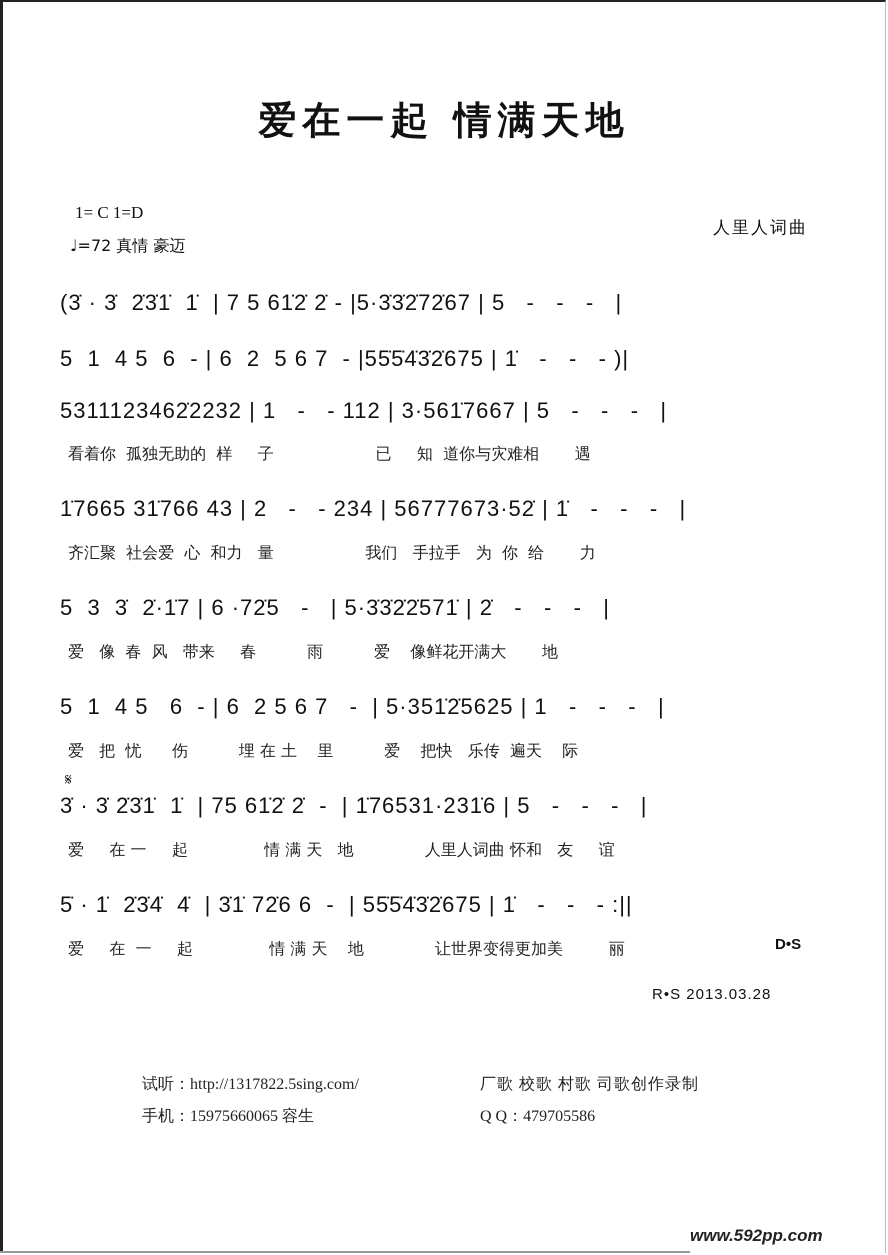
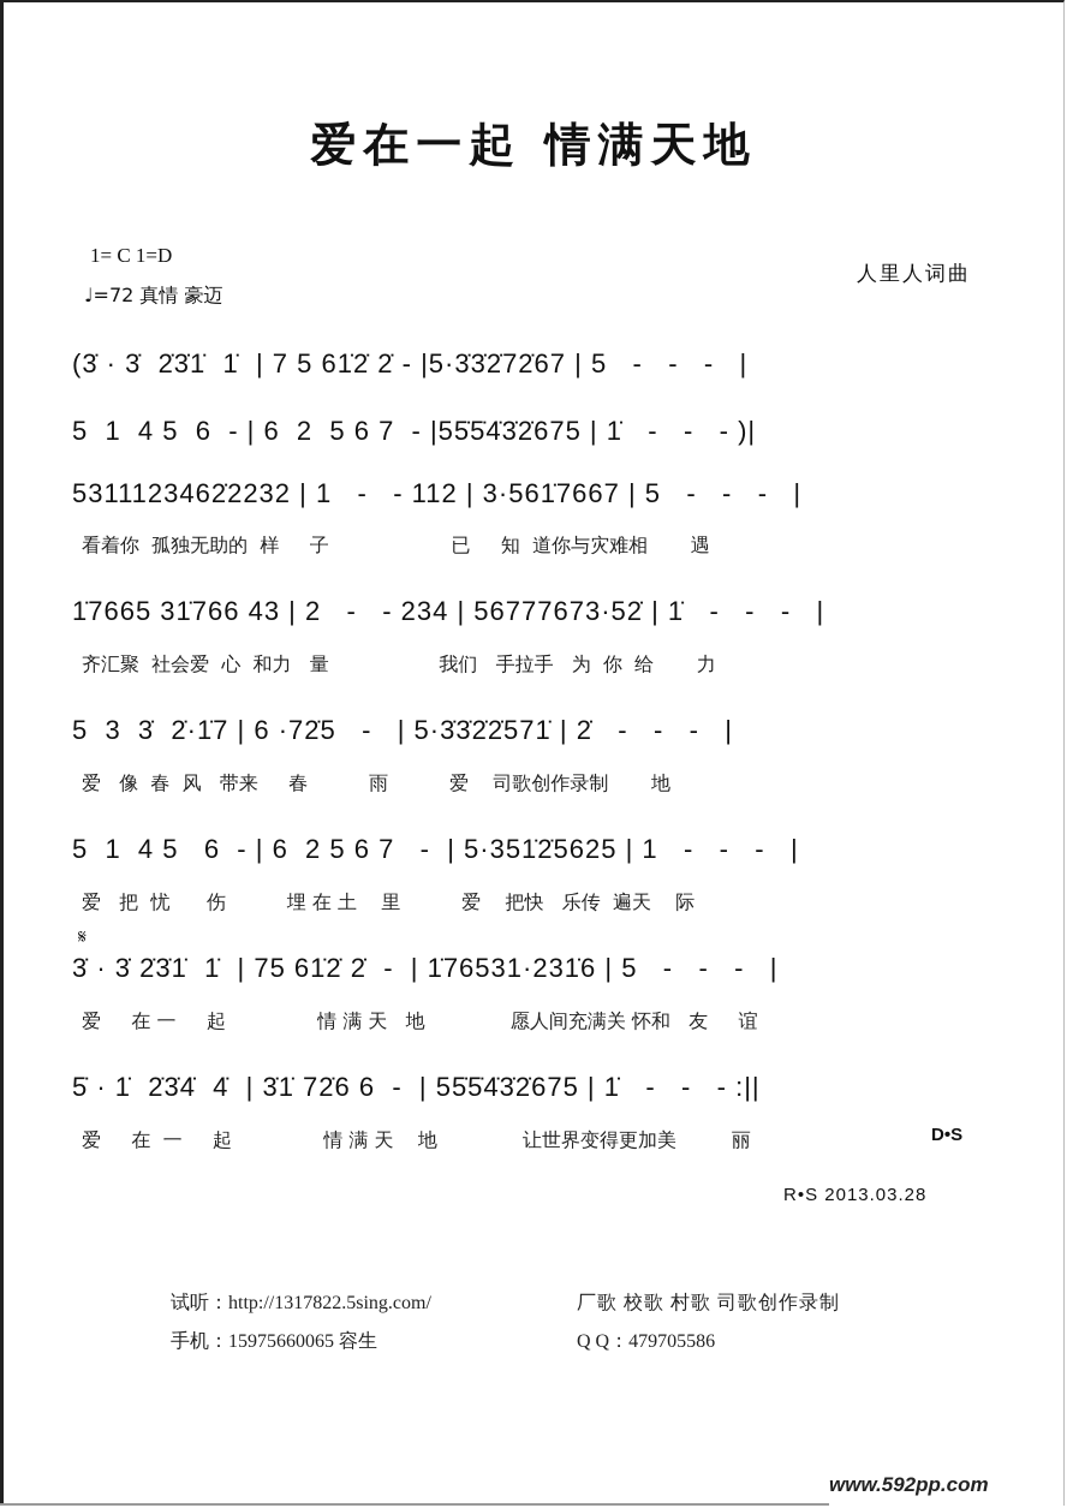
  爱在一起 情满天地
  1= C 1=D
  ♩=72 真情 豪迈
  人里人词曲
  (3̇ · 3̇ 2̇3̇1̇ 1̇ | 7 5 61̇2̇ 2̇ - |5·3̇3̇2̇72̇67 | 5 - - - |
  5 1 4 5 6 - | 6 2 5 6 7 - |55̇5̇4̇3̇2̇675 | 1̇ - - - )|
  5311123462̇2232 | 1 - - 112 | 3·561̇7667 | 5 - - - |
  看着你 孤独无助的 样 子 已 知 道你与灾难相 遇
  1̇7665 31̇766 43 | 2 - - 234 | 56777673·52̇ | 1̇ - - - |
  齐汇聚 社会爱 心 和力 量 我们 手拉手 为 你 给 力
  5 3 3̇ 2̇·1̇7 | 6 ·72̇5 - | 5·3̇3̇2̇2̇571̇ | 2̇ - - - |
- 爱 像 春 风 带来 春 雨 爱 像鲜花开满大 地
+ 爱 像 春 风 带来 春 雨 爱 司歌创作录制 地
  5 1 4 5 6 - | 6 2 5 6 7 - | 5·351̇2̇5625 | 1 - - - |
  爱 把 忧 伤 埋 在 土 里 爱 把快 乐传 遍天 际
  𝄋
  3̇ · 3̇ 2̇3̇1̇ 1̇ | 75 61̇2̇ 2̇ - | 1̇76531·231̇6 | 5 - - - |
- 爱 在 一 起 情 满 天 地 人里人词曲 怀和 友 谊
+ 爱 在 一 起 情 满 天 地 愿人间充满关 怀和 友 谊
  5̇ · 1̇ 2̇3̇4̇ 4̇ | 3̇1̇ 72̇6 6 - | 55̇5̇4̇3̇2̇675 | 1̇ - - - :||
  爱 在 一 起 情 满 天 地 让世界变得更加美 丽
  D•S
  R•S 2013.03.28
  试听：http://1317822.5sing.com/
  手机：15975660065 容生
  厂歌 校歌 村歌 司歌创作录制
  Q Q：479705586
  www.592pp.com
